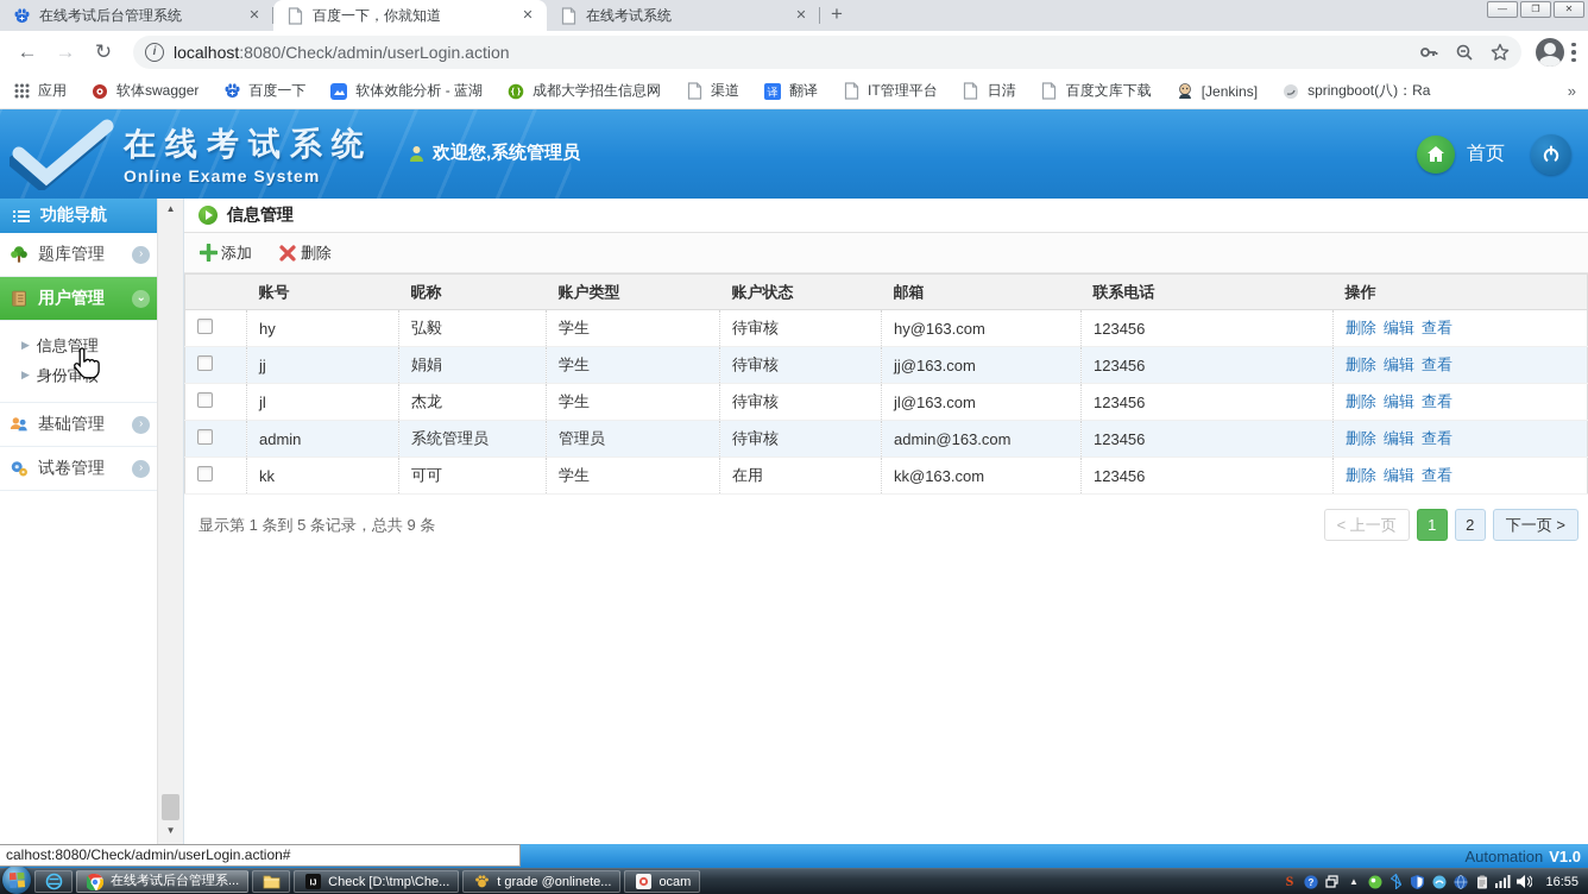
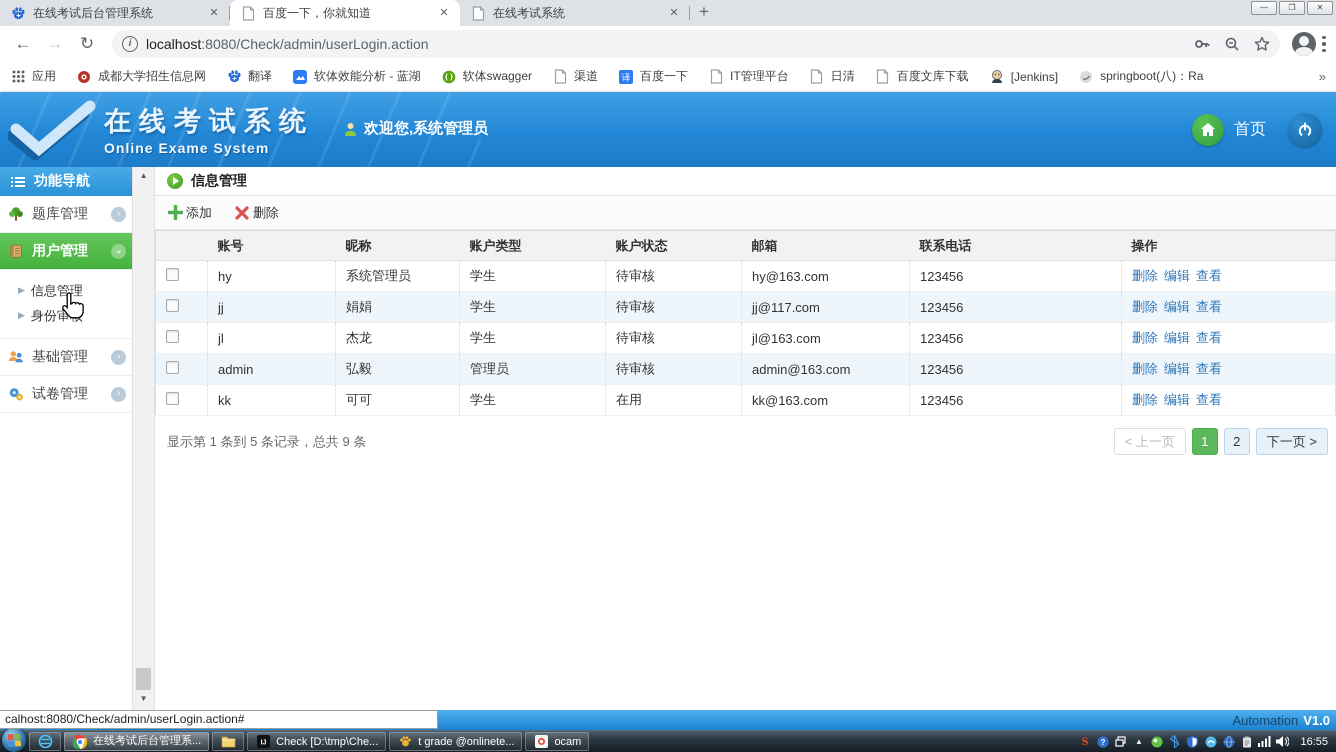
  在线考试后台管理系统
  ✕
  百度一下，你就知道
  ✕
  在线考试系统
  ✕
  +
  —
  ❐
  ✕
  ←
  →
  ↻
  i
  localhost:8080/Check/admin/userLogin.action
  应用
- 软体swagger
+ 成都大学招生信息网
- 百度一下
+ 翻译
  软体效能分析 - 蓝湖
- 成都大学招生信息网
+ 软体swagger
  渠道
  译
- 翻译
+ 百度一下
  IT管理平台
  日清
  百度文库下载
  [Jenkins]
  springboot(八)：Ra
  »
  在线考试系统
  Online Exame System
  欢迎您,系统管理员
  首页
  功能导航
  题库管理
  ›
  用户管理
  ⌄
  ▶
  信息管理
  ▶
  身份审
  基础管理
  ›
  试卷管理
  ›
  ▲
  ▼
  信息管理
  添加
  删除
  	账号	昵称	账户类型	账户状态	邮箱	联系电话	操作
- 	hy	弘毅	学生	待审核	hy@163.com	123456	删除 编辑 查看
+ 	hy	系统管理员	学生	待审核	hy@163.com	123456	删除 编辑 查看
- 	jj	娟娟	学生	待审核	jj@163.com	123456	删除 编辑 查看
+ 	jj	娟娟	学生	待审核	jj@117.com	123456	删除 编辑 查看
  	jl	杰龙	学生	待审核	jl@163.com	123456	删除 编辑 查看
- 	admin	系统管理员	管理员	待审核	admin@163.com	123456	删除 编辑 查看
+ 	admin	弘毅	管理员	待审核	admin@163.com	123456	删除 编辑 查看
  	kk	可可	学生	在用	kk@163.com	123456	删除 编辑 查看
  显示第 1 条到 5 条记录，总共 9 条
  < 上一页
  1
  2
  下一页 >
  Automation
  V1.0
  calhost:8080/Check/admin/userLogin.action#
  在线考试后台管理系...
  Check [D:\tmp\Che...
  t grade @onlinete...
  ocam
  S
  ?
  ▲
  16:55
